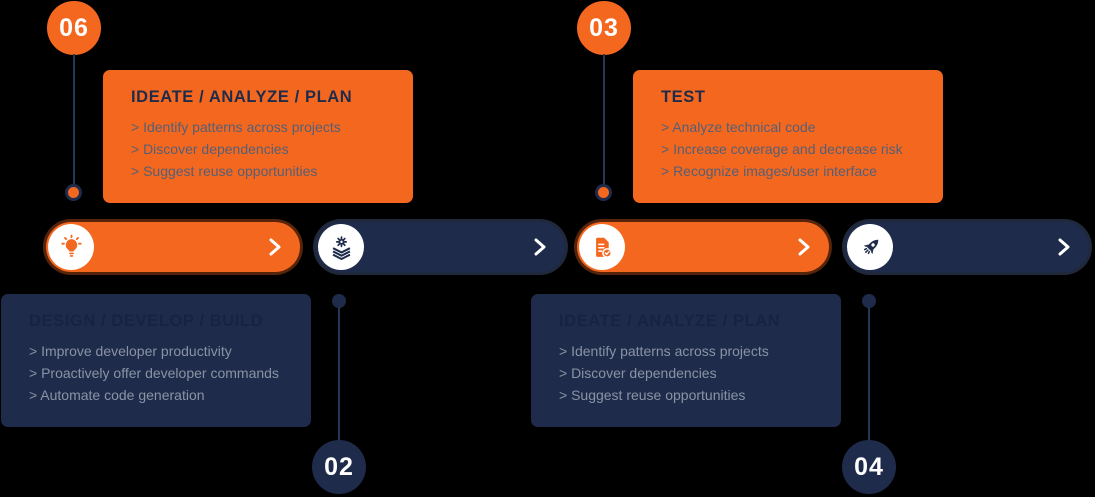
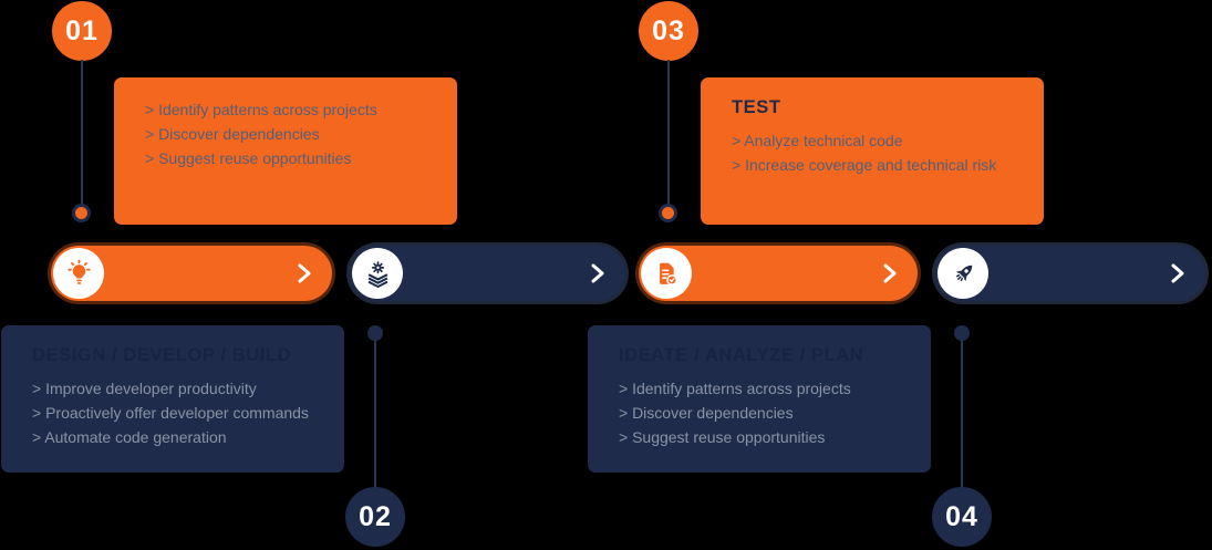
- 06
+ 01
- IDEATE / ANALYZE / PLAN
  > Identify patterns across projects
  > Discover dependencies
  > Suggest reuse opportunities
  03
  TEST
  > Analyze technical code
- > Increase coverage and decrease risk
+ > Increase coverage and technical risk
- > Recognize images/user interface
  > Improve developer productivity
  > Proactively offer developer commands
  > Automate code generation
  02
  > Identify patterns across projects
  > Discover dependencies
  > Suggest reuse opportunities
  04
